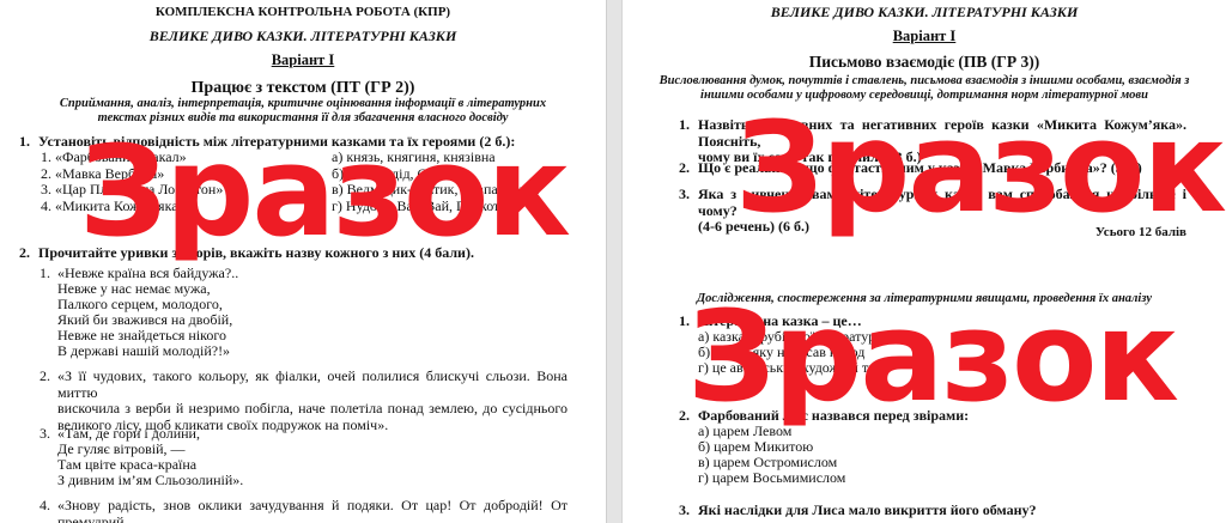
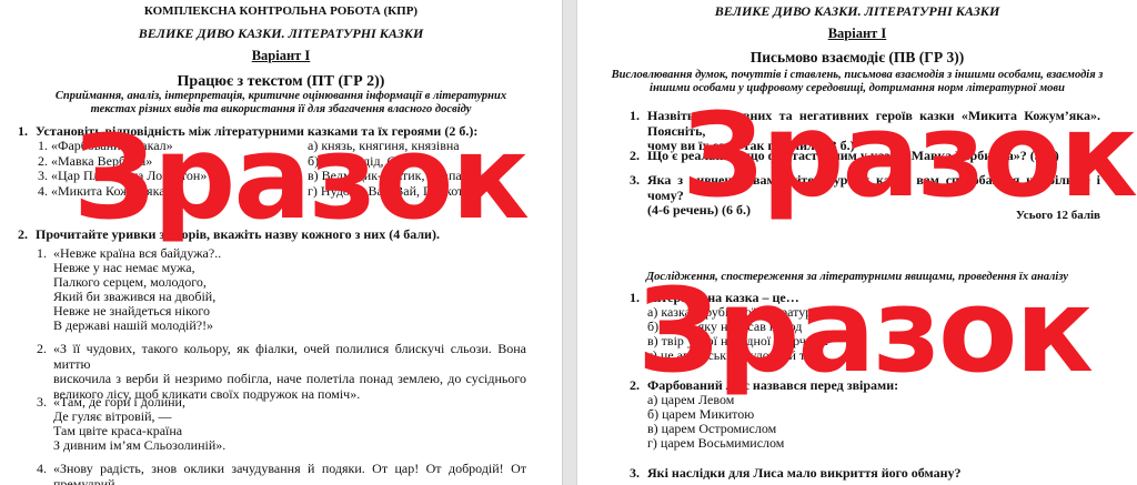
  КОМПЛЕКСНА КОНТРОЛЬНА РОБОТА (КПР)
  ВЕЛИКЕ ДИВО КАЗКИ. ЛІТЕРАТУРНІ КАЗКИ
  Варіант І
  Працює з текстом (ПТ (ГР 2))
  Сприймання, аналіз, інтерпретація, критичне оцінювання інформації в літературних
  текстах різних видів та використання її для збагачення власного досвіду
  1.
  Установіть відповідність між літературними казками та їх героями (2 б.):
  1. «Фарбований шакал»
  2. «Мавка Вербина»
  3. «Цар Плаксій та Лоскотон»
  4. «Микита Кожум'яка»
  а) князь, княгиня, князівна
  б) лісний дід, Слухало
  в) Ведмедик-Братик, мавпа Фрузя
  г) Нудота, Вай-Вай, Плакота
  2.
  Прочитайте уривки з творів, вкажіть назву кожного з них (4 бали).
  1.
  «Невже країна вся байдужа?..
  Невже у нас немає мужа,
  Палкого серцем, молодого,
  Який би зважився на двобій,
  Невже не знайдеться нікого
  В державі нашій молодій?!»
  2.
  «З її чудових, такого кольору, як фіалки, очей полилися блискучі сльози. Вона миттю
  вискочила з верби й незримо побігла, наче полетіла понад землею, до сусіднього
  великого лісу, щоб кликати своїх подружок на поміч».
  3.
  «Там, де гори і долини,
  Де гуляє вітровій, —
  Там цвіте краса-країна
  З дивним ім’ям Сльозолиній».
  4.
  «Знову радість, знов оклики зачудування й подяки. От цар! От добродій! От премудрий
  Зразок
  ВЕЛИКЕ ДИВО КАЗКИ. ЛІТЕРАТУРНІ КАЗКИ
  Варіант І
  Письмово взаємодіє (ПВ (ГР 3))
  Висловлювання думок, почуттів і ставлень, письмова взаємодія з іншими особами, взаємодія з
  іншими особами у цифровому середовищі, дотримання норм літературної мови
  1.
  Назвіть позитивних та негативних героїв казки «Микита Кожум’яка». Поясніть,
  чому ви їх саме так поділили (3 б.)
  2.
  Що є реальним, що фантастичним у казці «Мавка Вербинка»? (3 б.)
  3.
  Яка з вивчених вами літературних казок вам сподобалася найбільше і чому?
  (4-6 речень) (6 б.)
  Усього 12 балів
  Дослідження, спостереження за літературними явищами, проведення їх аналізу
  1.
  Літературна казка – це…
  а) казка зарубіжної літератури
  б) казка, яку написав народ
+ в) твір усної народної творчості
  г) це авторський художній твір
  2.
  Фарбований Лис назвався перед звірами:
  а) царем Левом
  б) царем Микитою
  в) царем Остромислом
  г) царем Восьмимислом
  3.
  Які наслідки для Лиса мало викриття його обману?
  Зразок
  Зразок
